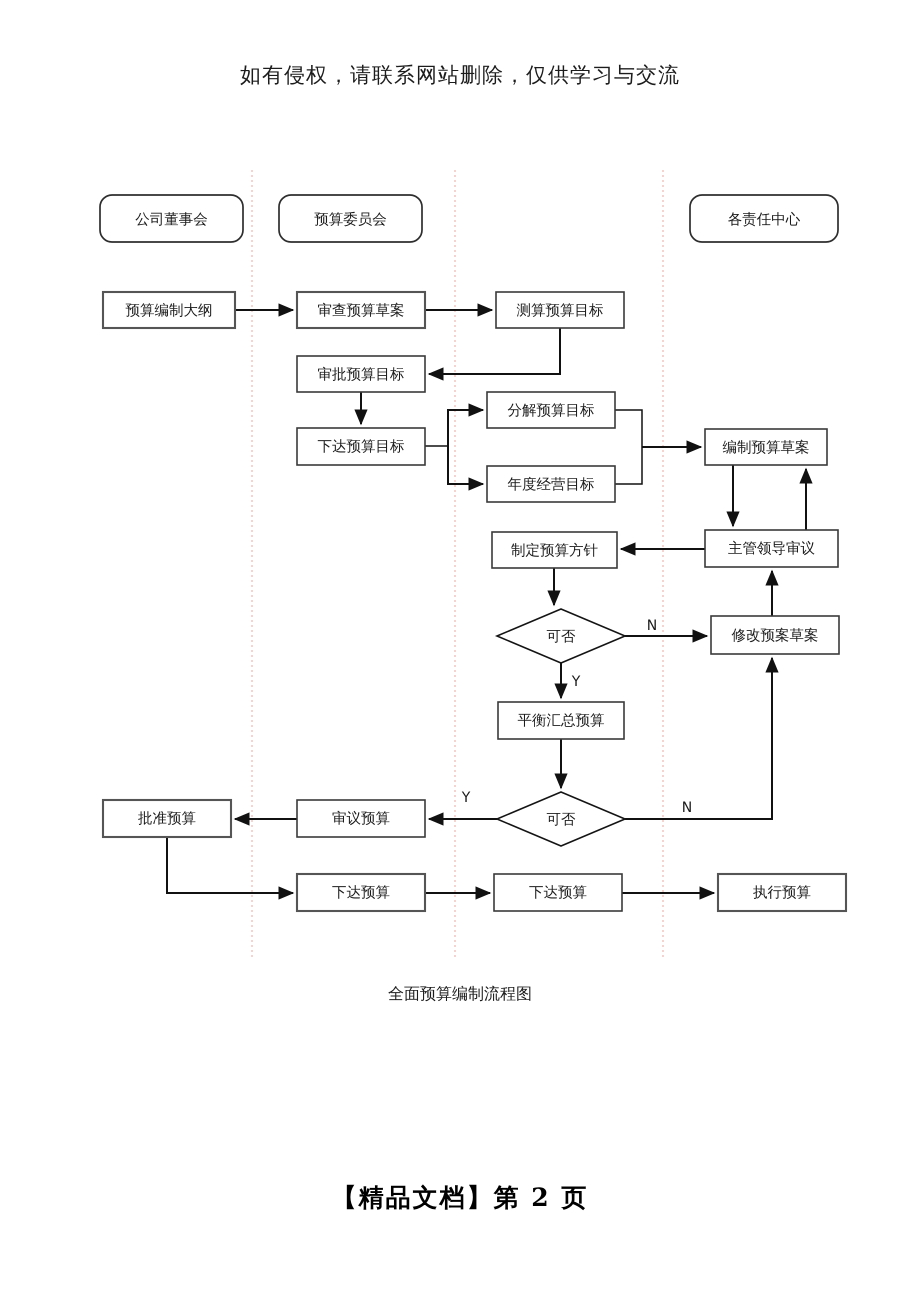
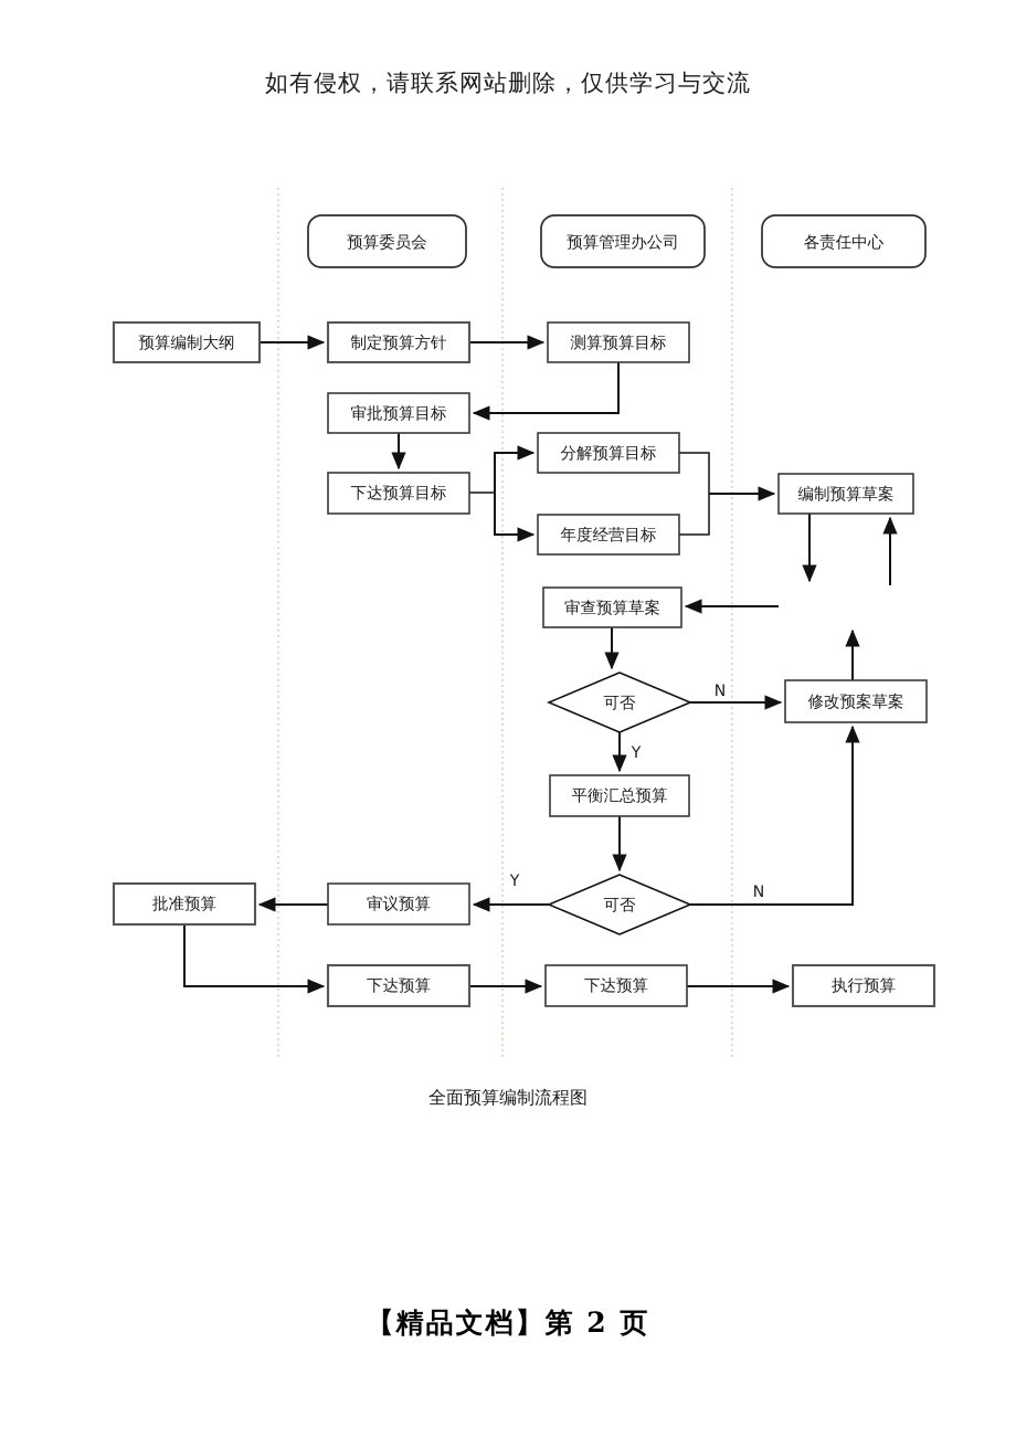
  如有侵权，请联系网站删除，仅供学习与交流
- 公司董事会
  预算委员会
+ 预算管理办公司
  各责任中心
  预算编制大纲
- 审查预算草案
+ 制定预算方针
  测算预算目标
  审批预算目标
  下达预算目标
  分解预算目标
  年度经营目标
  编制预算草案
- 主管领导审议
- 制定预算方针
+ 审查预算草案
  可否
  修改预案草案
  平衡汇总预算
  可否
  审议预算
  批准预算
  下达预算
  下达预算
  执行预算
  N
  Y
  Y
  N
  全面预算编制流程图
  【精品文档】第 2 页
